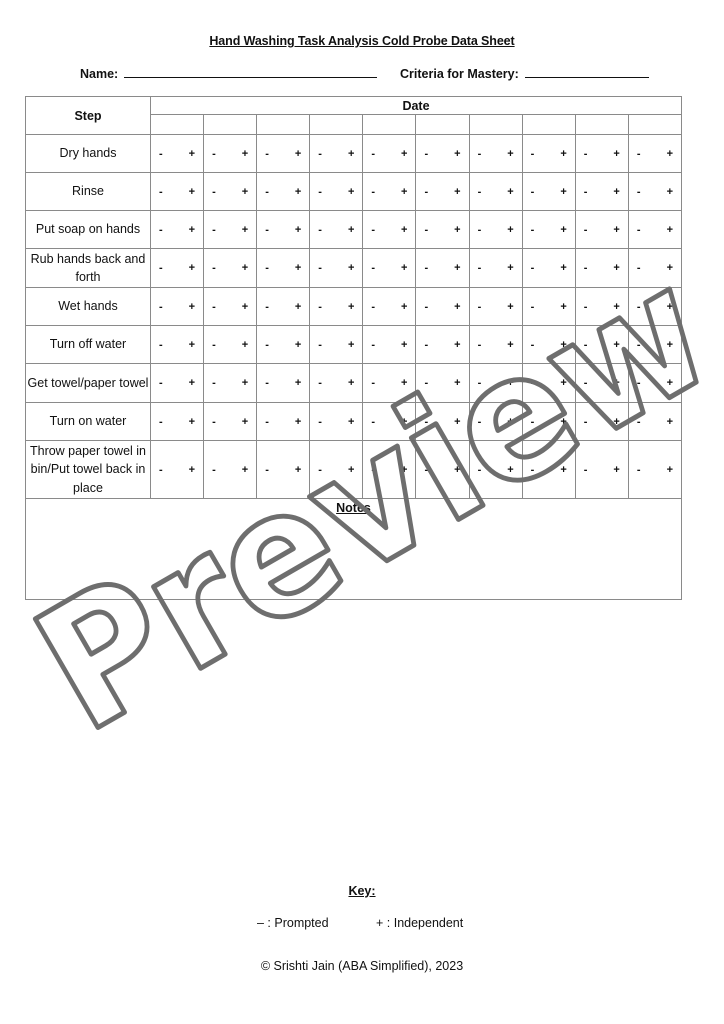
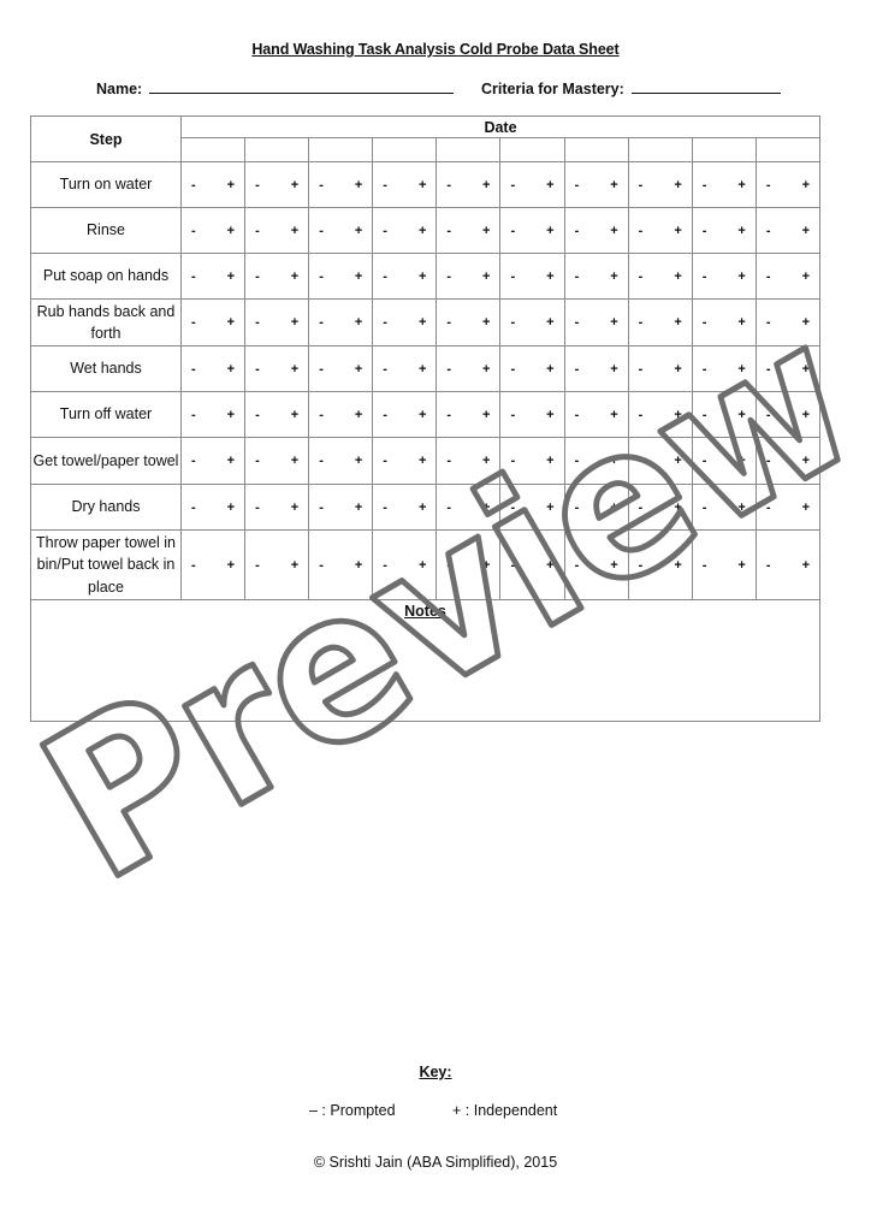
  Hand Washing Task Analysis Cold Probe Data Sheet
  Name:
  Criteria for Mastery:
  Step	Date
- Dry hands	- +	- +	- +	- +	- +	- +	- +	- +	- +	- +
+ Turn on water	- +	- +	- +	- +	- +	- +	- +	- +	- +	- +
  Rinse	- +	- +	- +	- +	- +	- +	- +	- +	- +	- +
  Put soap on hands	- +	- +	- +	- +	- +	- +	- +	- +	- +	- +
  Rub hands back and forth	- +	- +	- +	- +	- +	- +	- +	- +	- +	- +
  Wet hands	- +	- +	- +	- +	- +	- +	- +	- +	- +	- +
  Turn off water	- +	- +	- +	- +	- +	- +	- +	- +	- +	- +
  Get towel/paper towel	- +	- +	- +	- +	- +	- +	- +	- +	- +	- +
- Turn on water	- +	- +	- +	- +	- +	- +	- +	- +	- +	- +
+ Dry hands	- +	- +	- +	- +	- +	- +	- +	- +	- +	- +
  Throw paper towel in bin/Put towel back in place	- +	- +	- +	- +	- +	- +	- +	- +	- +	- +
  Notes
  Key:
  – : Prompted
  + : Independent
- © Srishti Jain (ABA Simplified), 2023
+ © Srishti Jain (ABA Simplified), 2015
